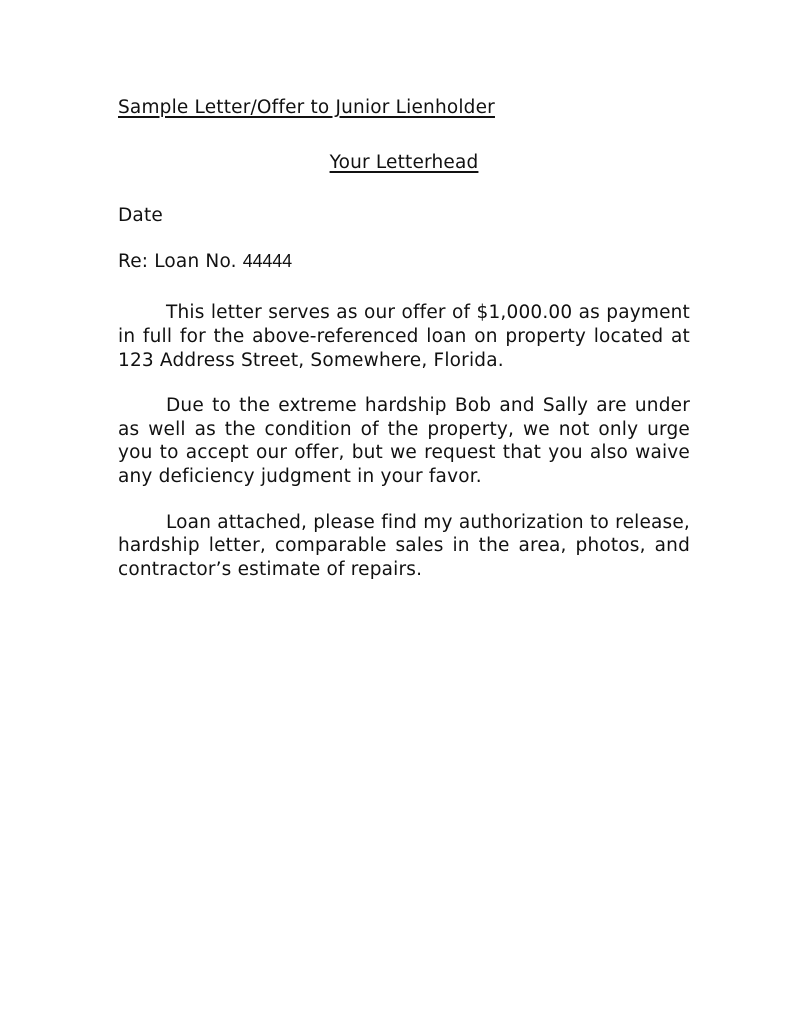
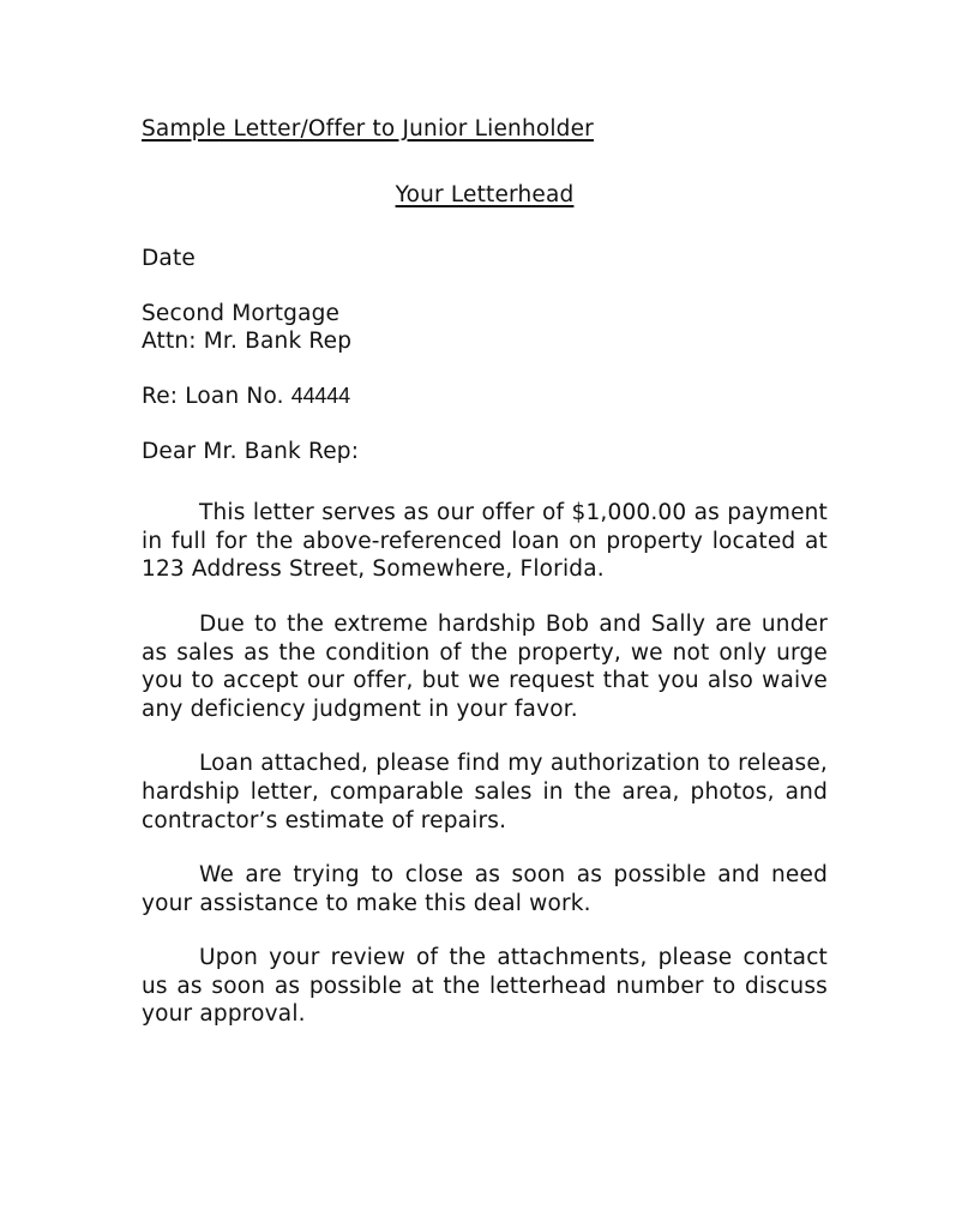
  Sample Letter/Offer to Junior Lienholder
  Your Letterhead
  Date
+ Second Mortgage
+ Attn: Mr. Bank Rep
  Re: Loan No. 44444
+ Dear Mr. Bank Rep:
  This letter serves as our offer of $1,000.00 as payment in full for the above-referenced loan on property located at 123 Address Street, Somewhere, Florida.
- Due to the extreme hardship Bob and Sally are under as well as the condition of the property, we not only urge you to accept our offer, but we request that you also waive any deficiency judgment in your favor.
+ Due to the extreme hardship Bob and Sally are under as sales as the condition of the property, we not only urge you to accept our offer, but we request that you also waive any deficiency judgment in your favor.
  Loan attached, please find my authorization to release, hardship letter, comparable sales in the area, photos, and contractor’s estimate of repairs.
+ We are trying to close as soon as possible and need your assistance to make this deal work.
+ Upon your review of the attachments, please contact us as soon as possible at the letterhead number to discuss your approval.
